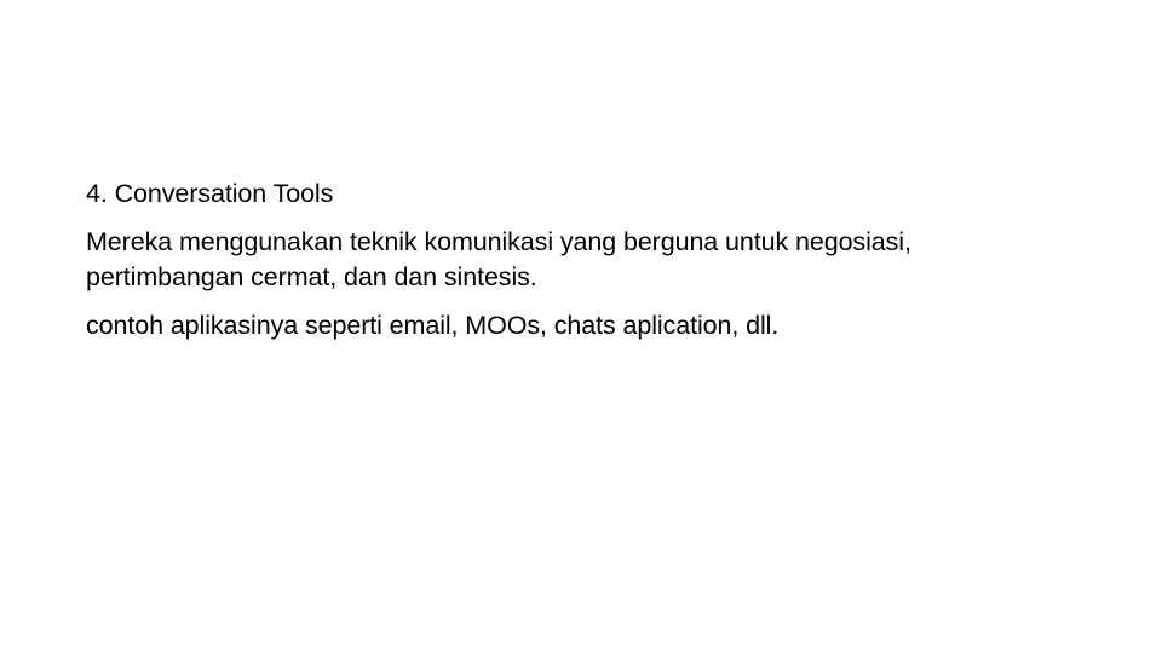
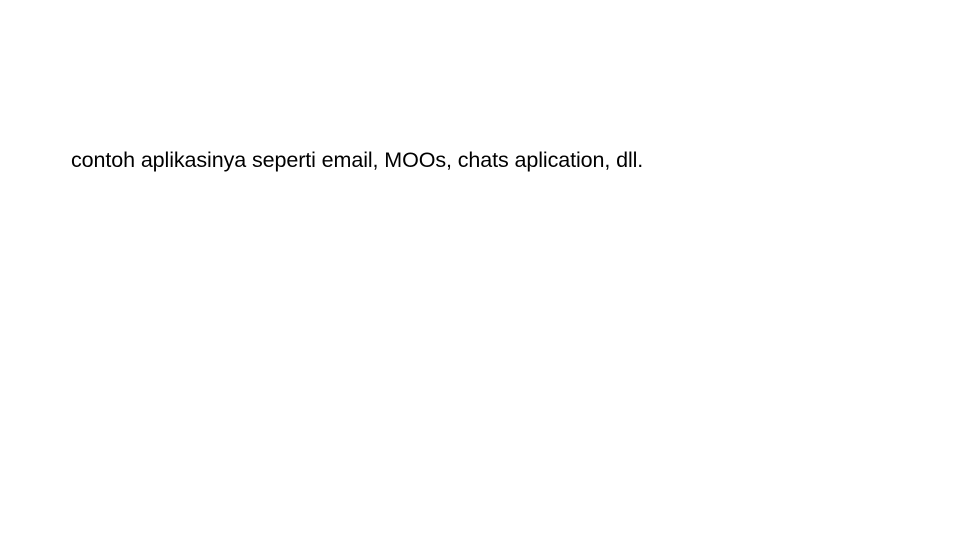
- 4. Conversation Tools
- Mereka menggunakan teknik komunikasi yang berguna untuk negosiasi, pertimbangan cermat, dan dan sintesis.
  contoh aplikasinya seperti email, MOOs, chats aplication, dll.
